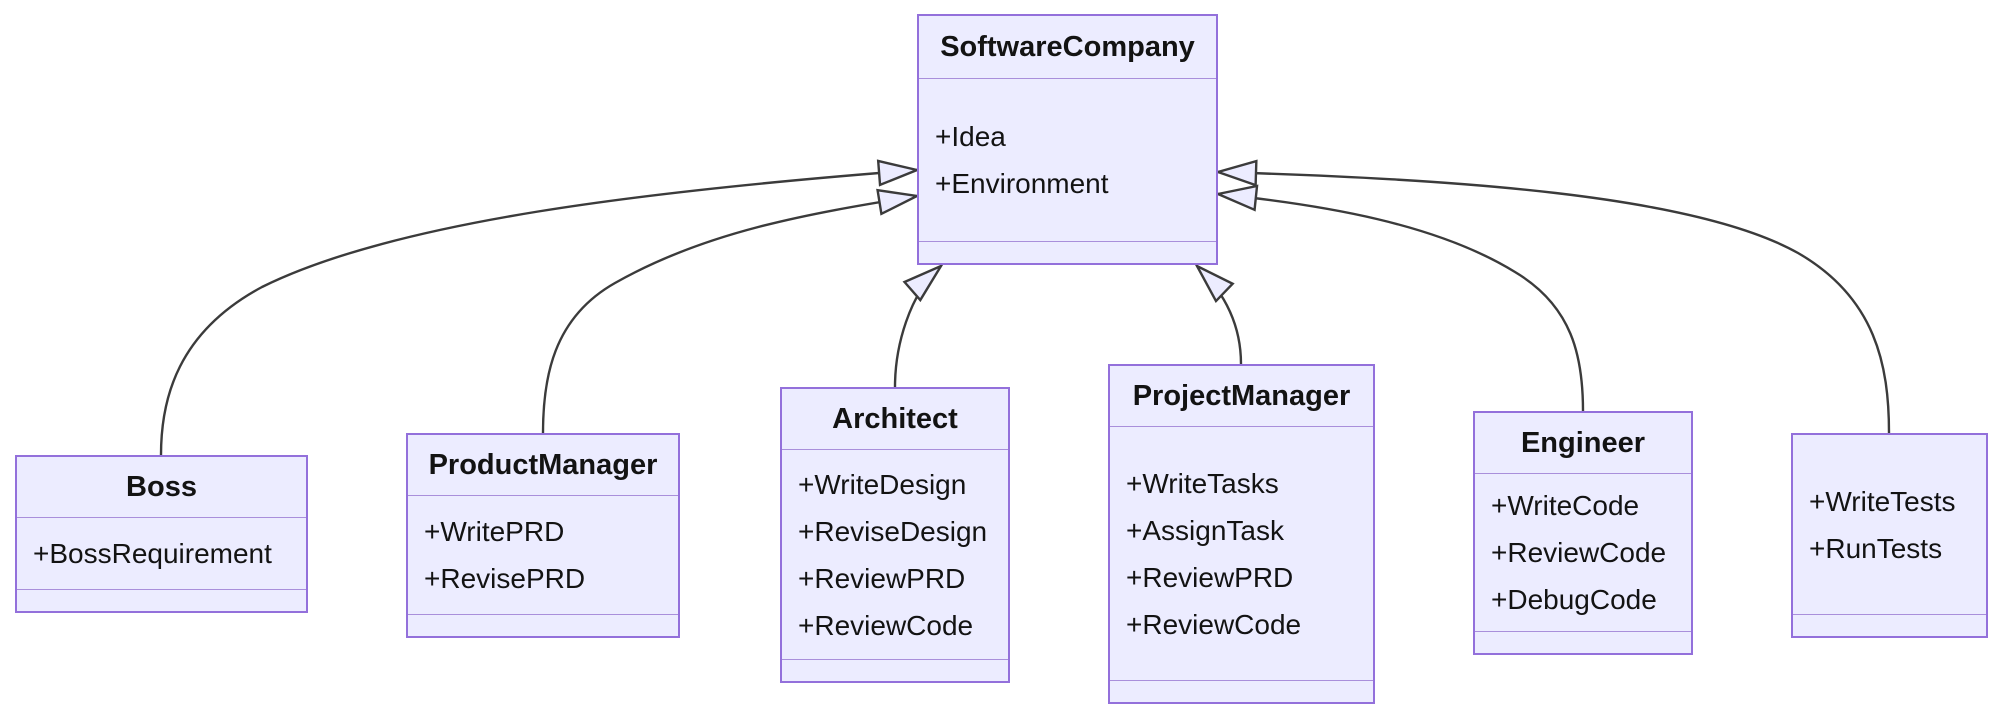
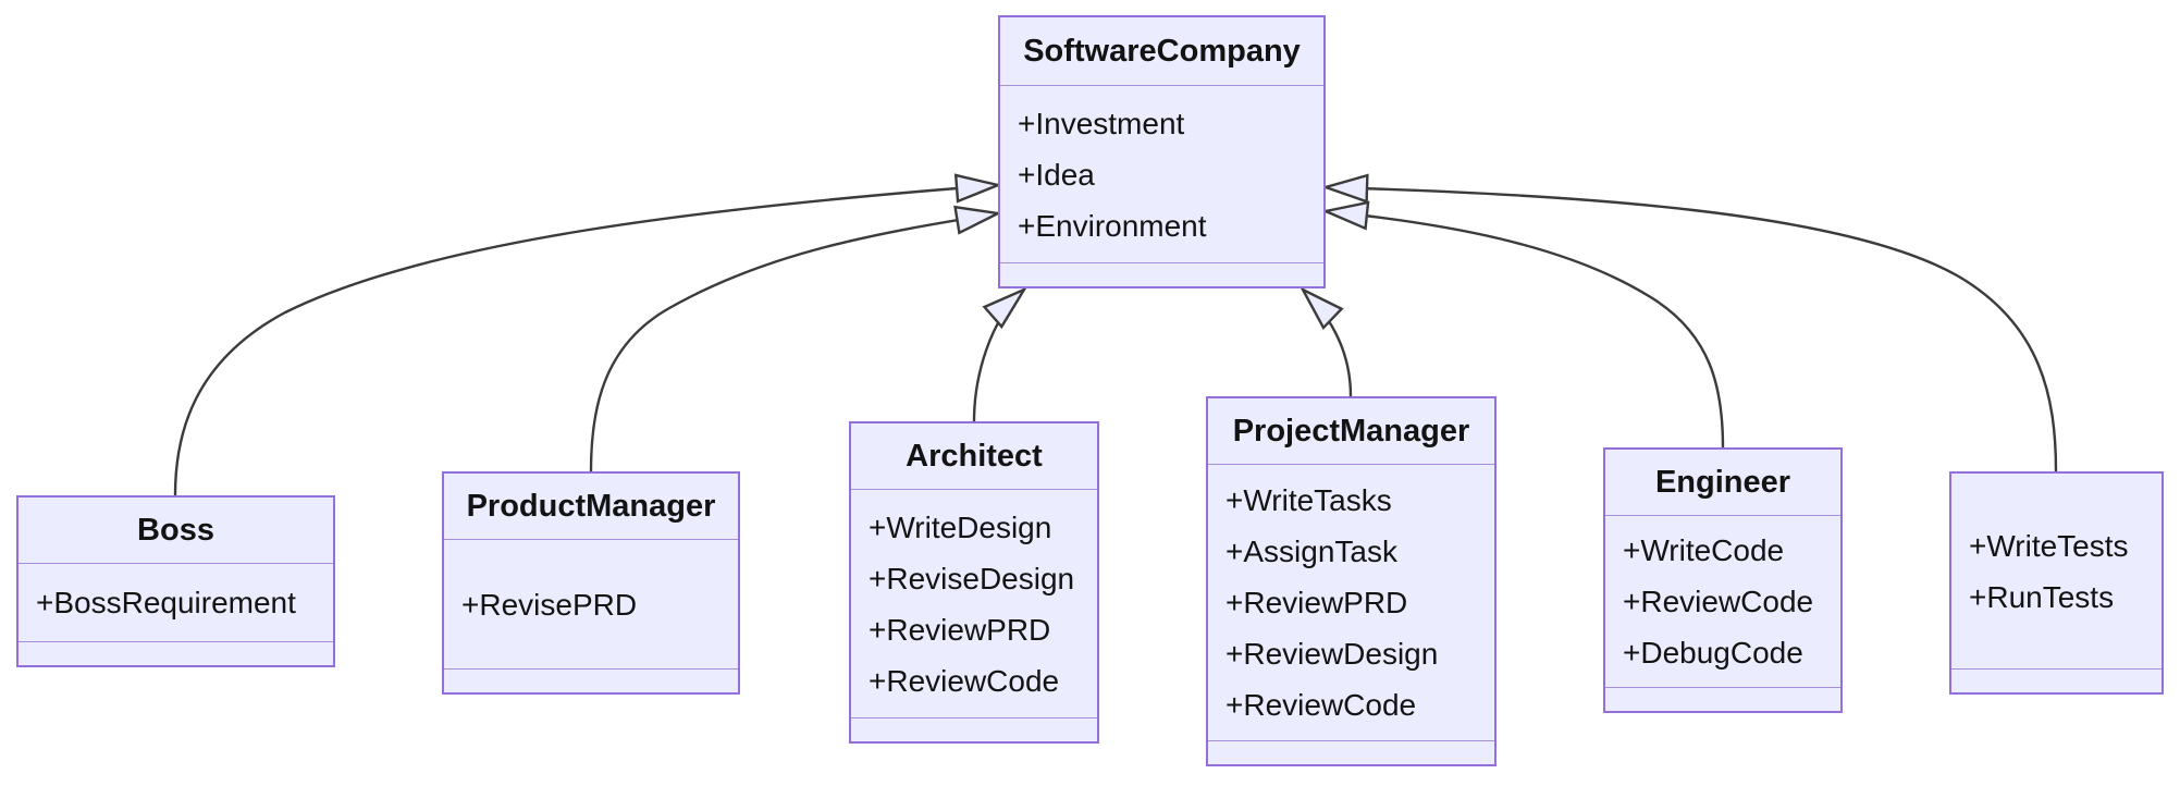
  SoftwareCompany
+ +Investment
  +Idea
  +Environment
  Boss
  +BossRequirement
  ProductManager
- +WritePRD
  +RevisePRD
  Architect
  +WriteDesign
  +ReviseDesign
  +ReviewPRD
  +ReviewCode
  ProjectManager
  +WriteTasks
  +AssignTask
  +ReviewPRD
+ +ReviewDesign
  +ReviewCode
  Engineer
  +WriteCode
  +ReviewCode
  +DebugCode
  +WriteTests
  +RunTests
